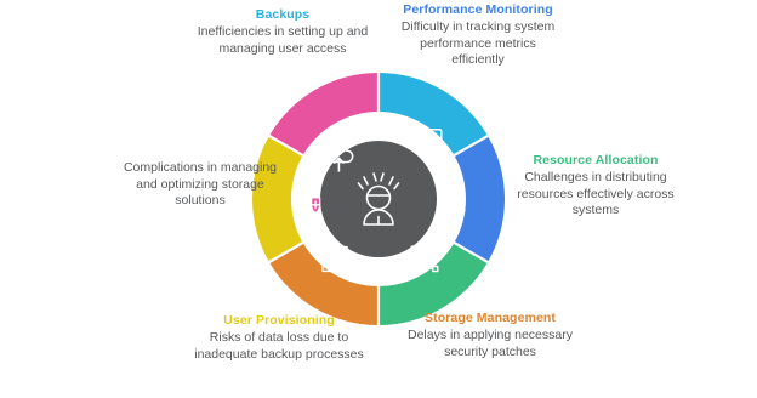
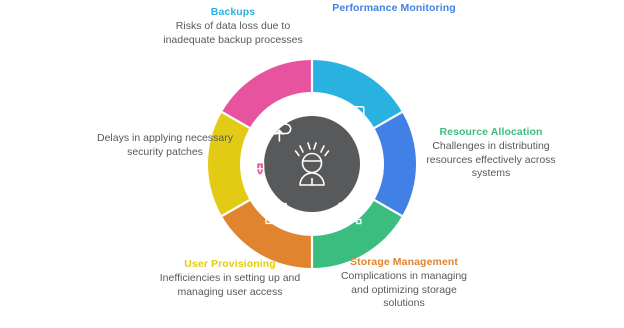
  $
  Backups
- Inefficiencies in setting up and managing user access
+ Risks of data loss due to inadequate backup processes
  Performance Monitoring
- Difficulty in tracking system performance metrics efficiently
  Resource Allocation
  Challenges in distributing resources effectively across systems
  Storage Management
- Delays in applying necessary security patches
+ Complications in managing and optimizing storage solutions
  User Provisioning
- Risks of data loss due to inadequate backup processes
+ Inefficiencies in setting up and managing user access
- Complications in managing and optimizing storage solutions
+ Delays in applying necessary security patches
